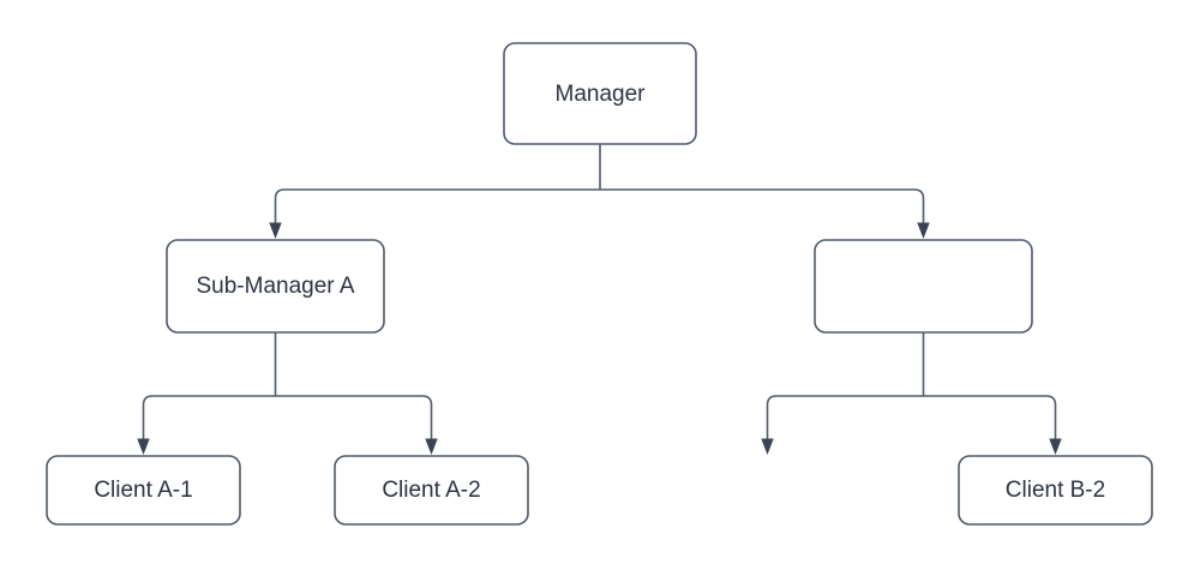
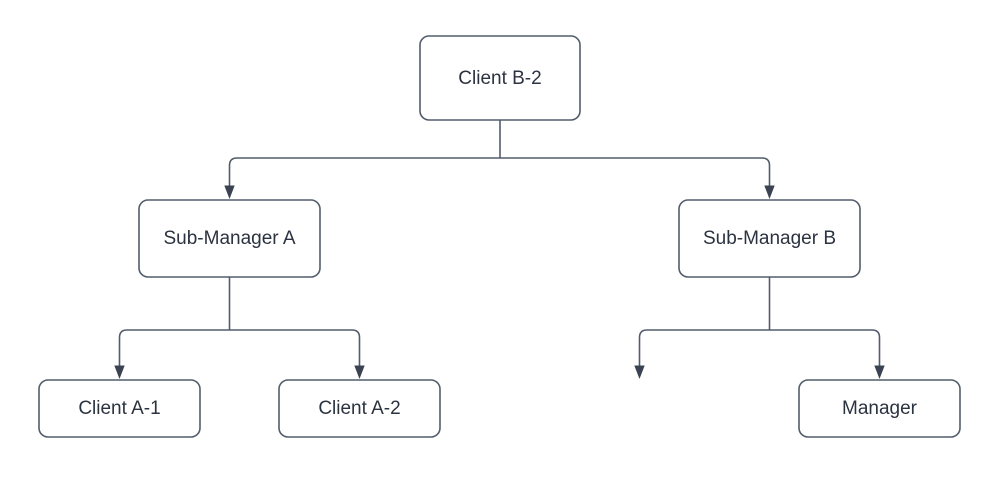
- Manager
+ Client B-2
  Sub-Manager A
+ Sub-Manager B
  Client A-1
  Client A-2
- Client B-2
+ Manager
